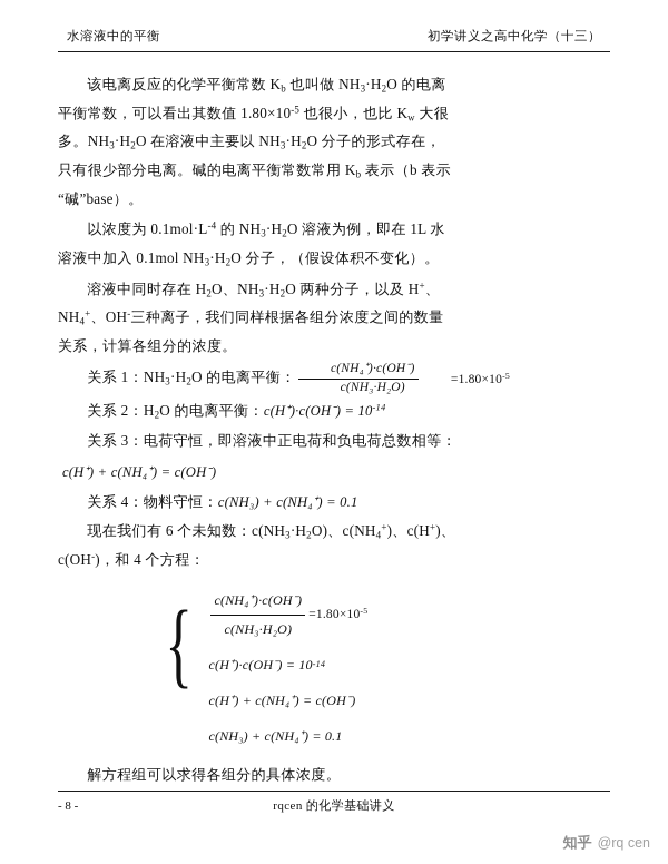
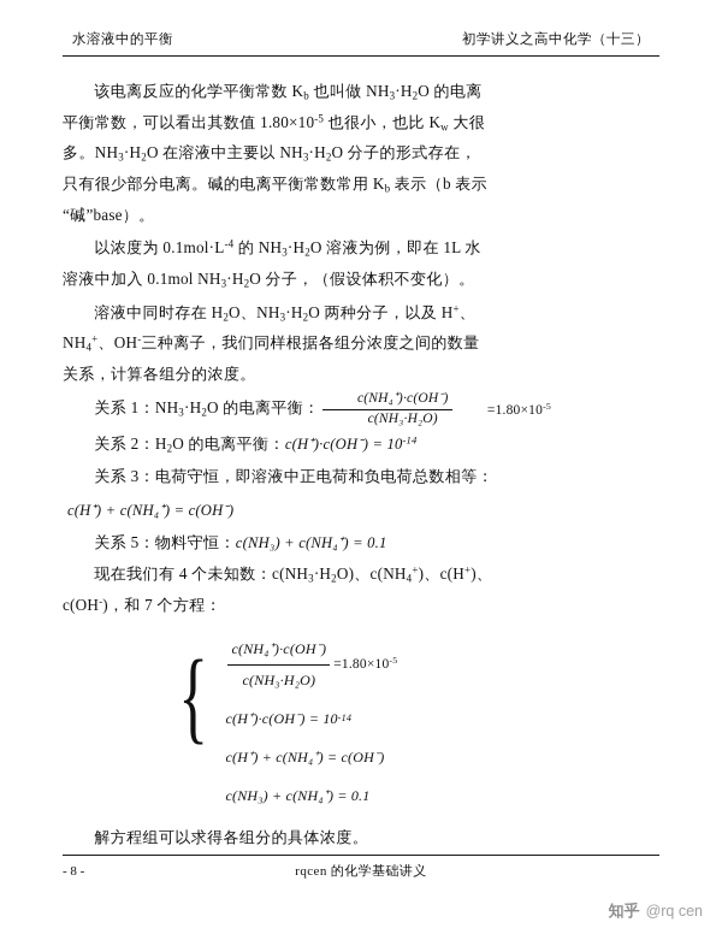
  水溶液中的平衡
  初学讲义之高中化学（十三）
  该电离反应的化学平衡常数 Kb 也叫做 NH3·H2O 的电离
  平衡常数，可以看出其数值 1.80×10-5 也很小，也比 Kw 大很
  多。NH3·H2O 在溶液中主要以 NH3·H2O 分子的形式存在，
  只有很少部分电离。碱的电离平衡常数常用 Kb 表示（b 表示
  “碱”base）。
  以浓度为 0.1mol·L-4 的 NH3·H2O 溶液为例，即在 1L 水
  溶液中加入 0.1mol NH3·H2O 分子，（假设体积不变化）。
  溶液中同时存在 H2O、NH3·H2O 两种分子，以及 H+、
  NH4+、OH-三种离子，我们同样根据各组分浓度之间的数量
  关系，计算各组分的浓度。
  关系 1：NH3·H2O 的电离平衡：
  c(NH₄⁺)·c(OH⁻)
  c(NH₃·H₂O)
  =1.80×10-5
  关系 2：H2O 的电离平衡：c(H⁺)·c(OH⁻) = 10-14
  关系 3：电荷守恒，即溶液中正电荷和负电荷总数相等：
  c(H⁺) + c(NH₄⁺) = c(OH⁻)
- 关系 4：物料守恒：c(NH₃) + c(NH₄⁺) = 0.1
+ 关系 5：物料守恒：c(NH₃) + c(NH₄⁺) = 0.1
- 现在我们有 6 个未知数：c(NH3·H2O)、c(NH4+)、c(H+)、
+ 现在我们有 4 个未知数：c(NH3·H2O)、c(NH4+)、c(H+)、
- c(OH-)，和 4 个方程：
+ c(OH-)，和 7 个方程：
  {
  c(NH₄⁺)·c(OH⁻)
  c(NH₃·H₂O)
  =1.80×10-5
  c(H⁺)·c(OH⁻) = 10
  -14
  c(H⁺) + c(NH₄⁺) = c(OH⁻)
  c(NH₃) + c(NH₄⁺) = 0.1
  解方程组可以求得各组分的具体浓度。
  - 8 -
  rqcen 的化学基础讲义
  知乎
  @rq cen
